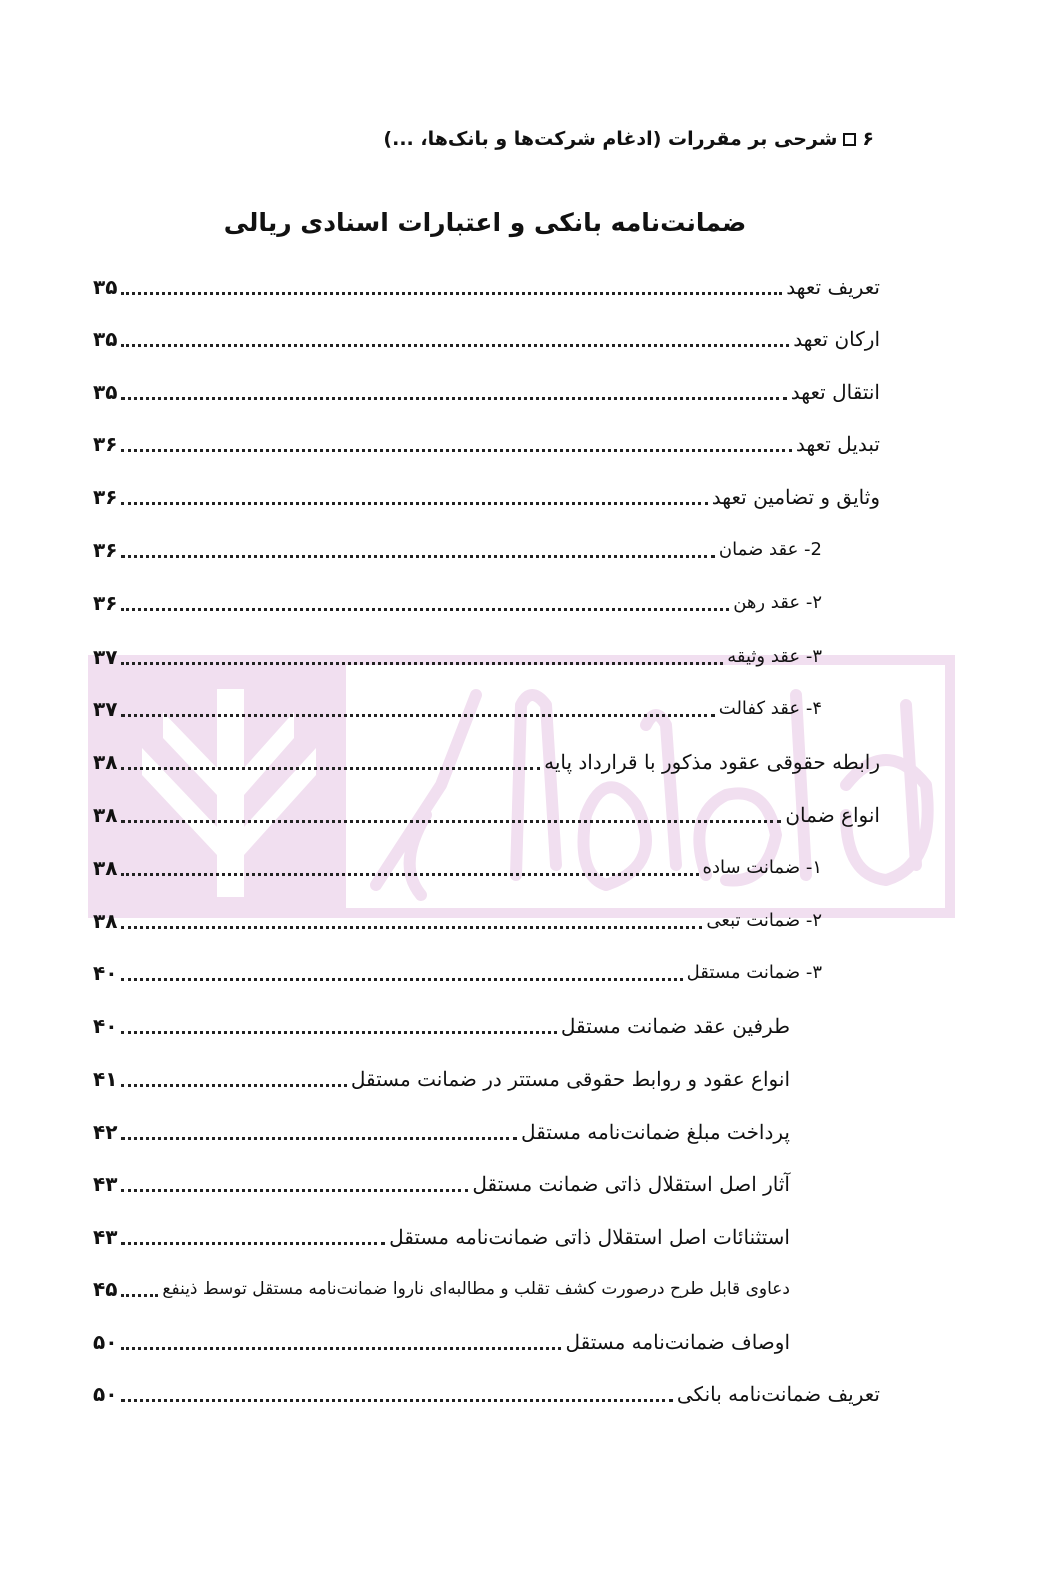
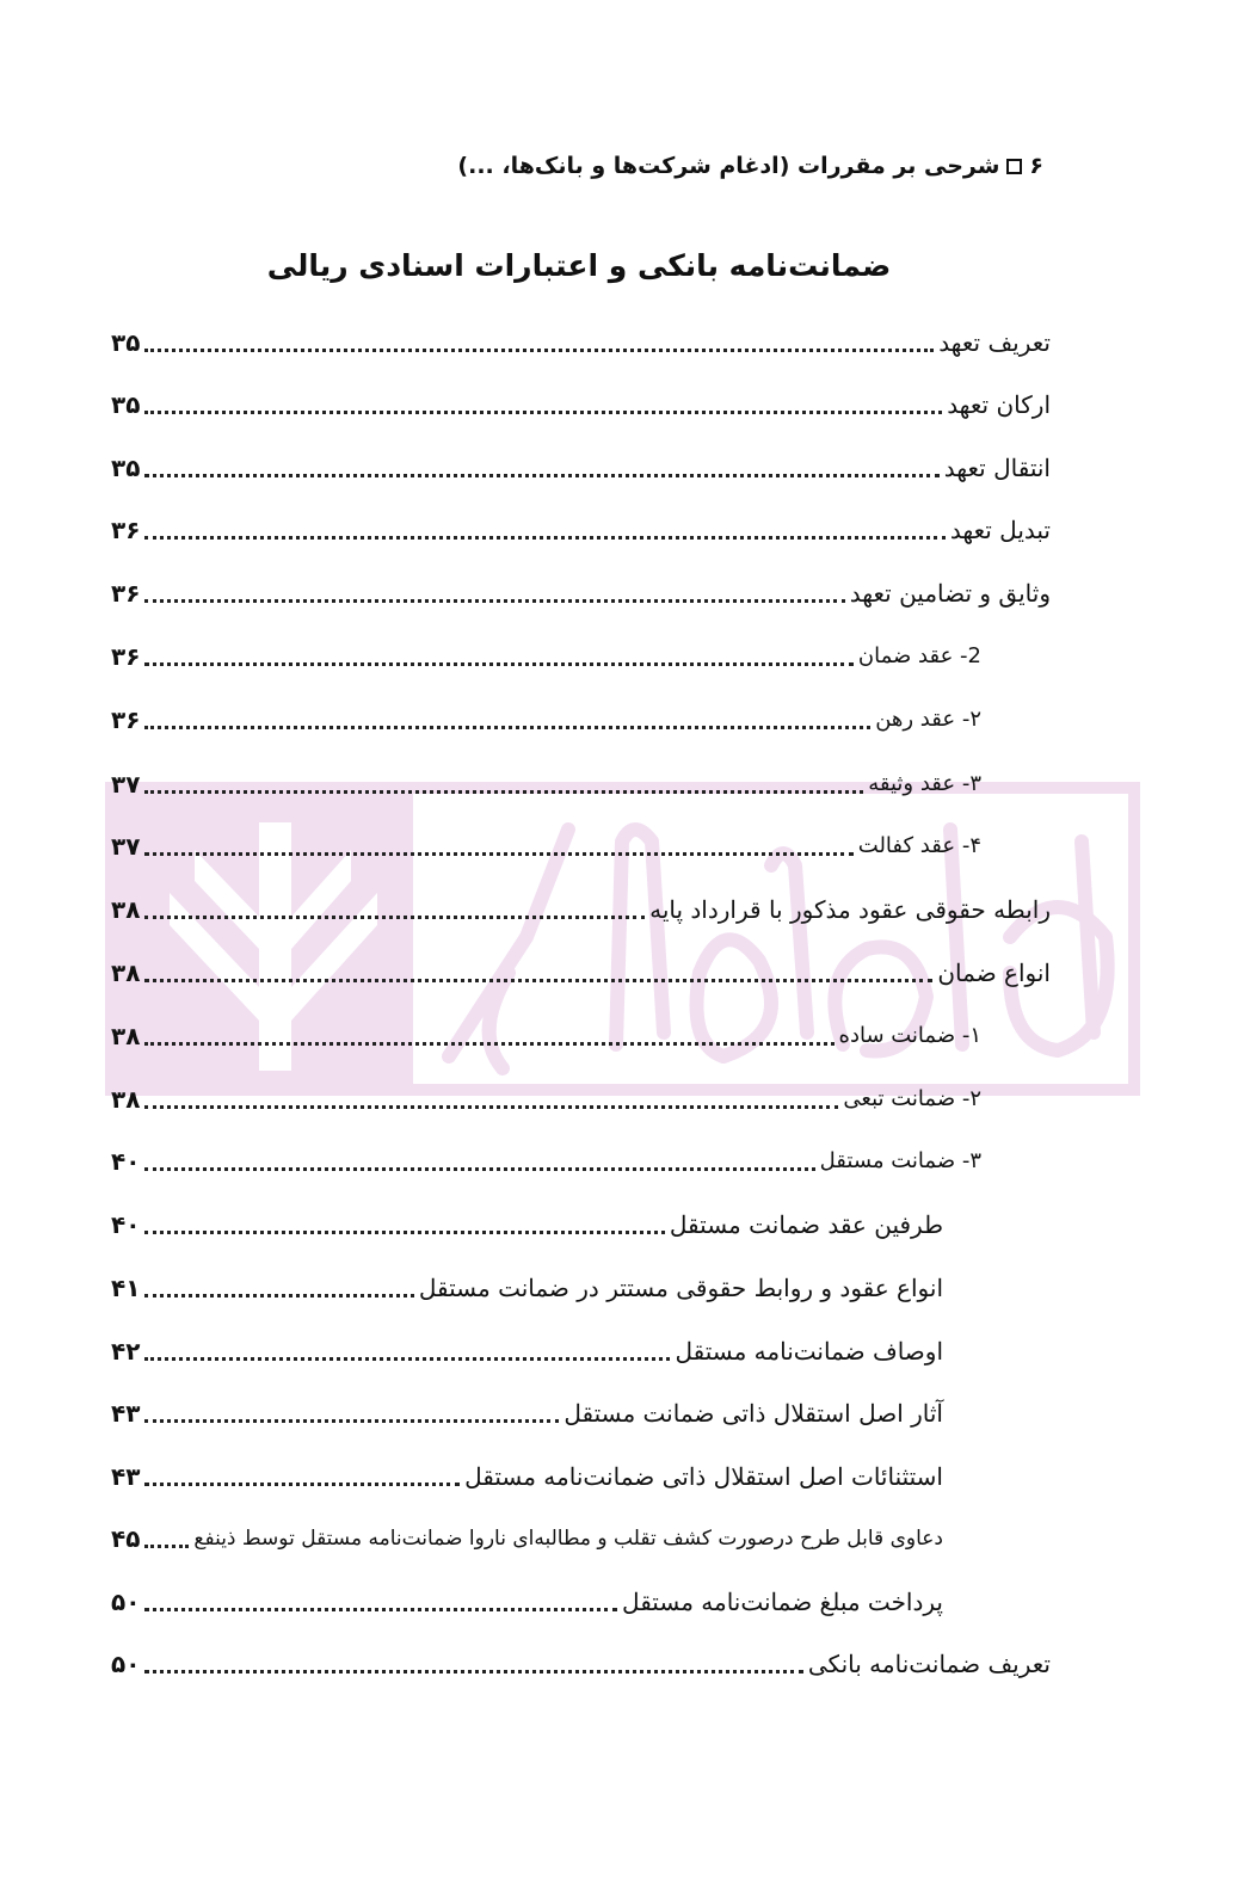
  ۶
  شرحی بر مقررات (ادغام شرکت‌ها و بانک‌ها، ...)
  ضمانتنامه بانکی و اعتبارات اسنادی ریالی
  تعریف تعهد
  ۳۵
  ارکان تعهد
  ۳۵
  انتقال تعهد
  ۳۵
  تبدیل تعهد
  ۳۶
  وثایق و تضامین تعهد
  ۳۶
  2- عقد ضمان
  ۳۶
  ۲- عقد رهن
  ۳۶
  ۳- عقد وثیقه
  ۳۷
  ۴- عقد کفالت
  ۳۷
  رابطه حقوقی عقود مذکور با قرارداد پایه
  ۳۸
  انواع ضمان
  ۳۸
  ۱- ضمانت ساده
  ۳۸
  ۲- ضمانت تبعی
  ۳۸
  ۳- ضمانت مستقل
  ۴۰
  طرفین عقد ضمانت مستقل
  ۴۰
  انواع عقود و روابط حقوقی مستتر در ضمانت مستقل
  ۴۱
- پرداخت مبلغ ضمانت‌نامه مستقل
+ اوصاف ضمانت‌نامه مستقل
  ۴۲
  آثار اصل استقلال ذاتی ضمانت مستقل
  ۴۳
  استثنائات اصل استقلال ذاتی ضمانت‌نامه مستقل
  ۴۳
  دعاوی قابل طرح درصورت کشف تقلب و مطالبه‌ای ناروا ضمانت‌نامه مستقل توسط ذینفع
  ۴۵
- اوصاف ضمانت‌نامه مستقل
+ پرداخت مبلغ ضمانت‌نامه مستقل
  ۵۰
  تعریف ضمانت‌نامه بانکی
  ۵۰
